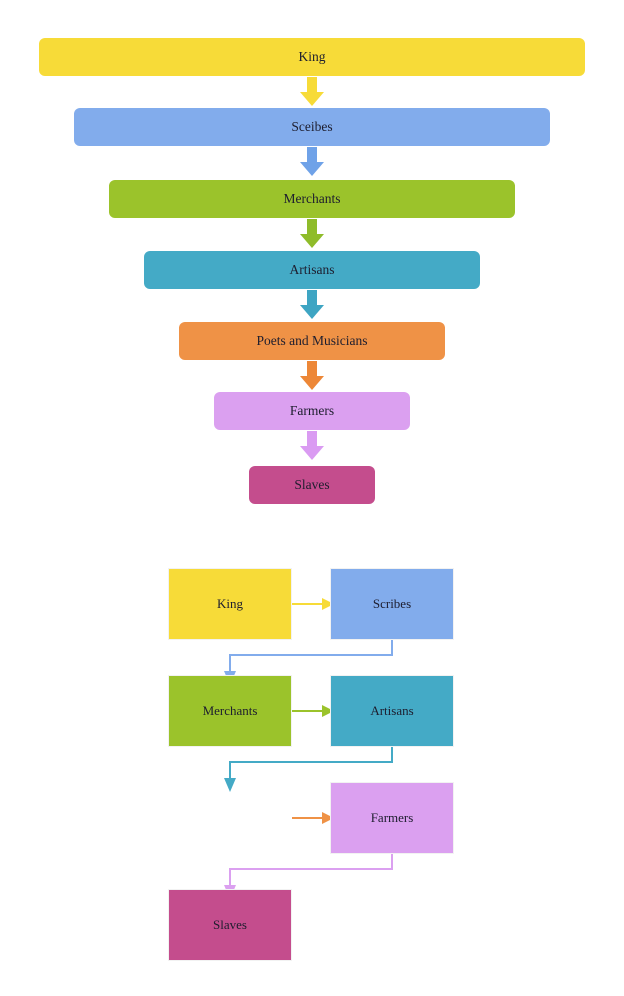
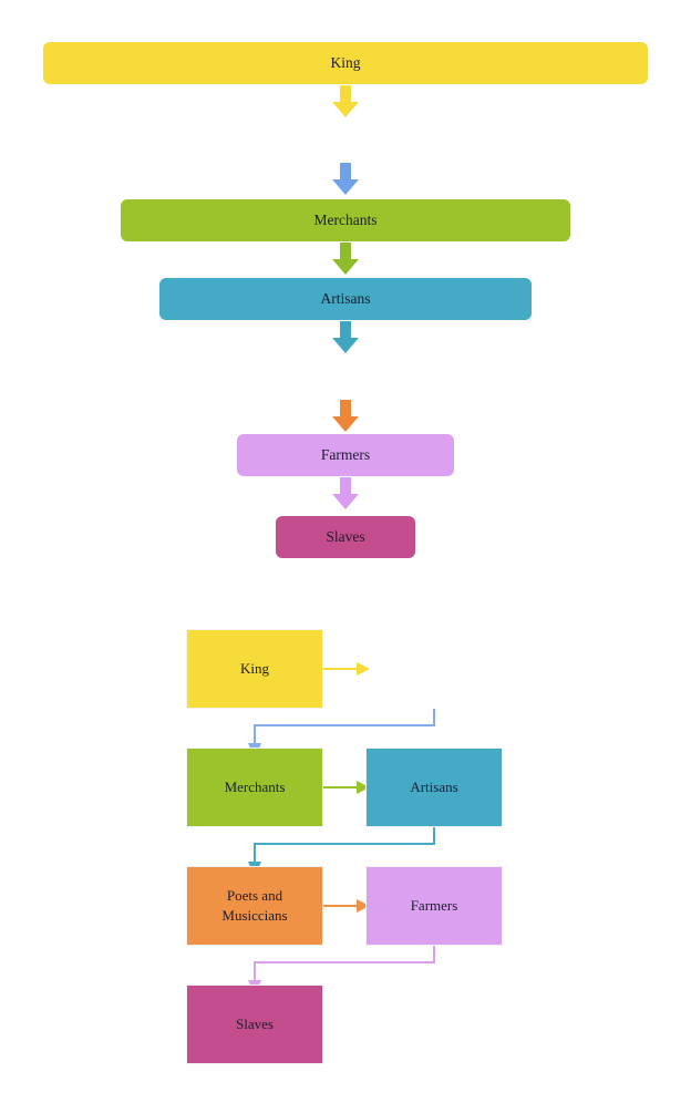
  King
- Sceibes
  Merchants
  Artisans
- Poets and Musicians
  Farmers
  Slaves
  King
- Scribes
  Merchants
  Artisans
+ Poets and
+ Musiccians
  Farmers
  Slaves
